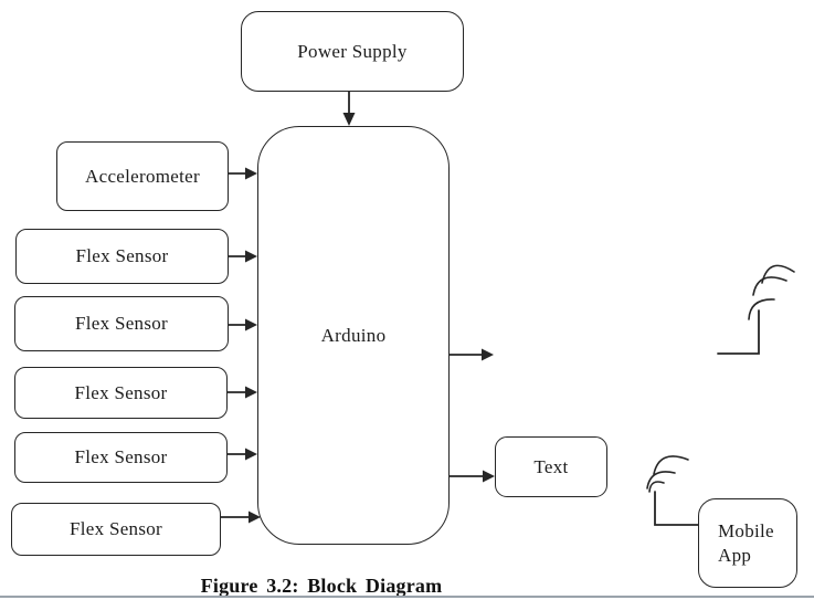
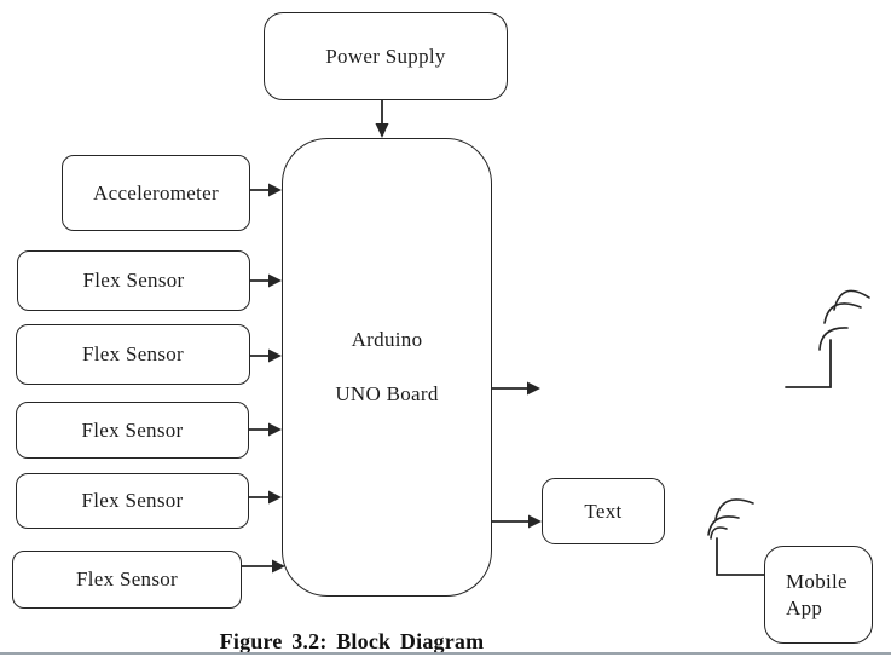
  Power Supply
  Accelerometer
  Flex Sensor
  Flex Sensor
  Flex Sensor
  Flex Sensor
  Flex Sensor
  Arduino
+ UNO Board
  Text
  Mobile
  App
  Figure 3.2: Block Diagram
